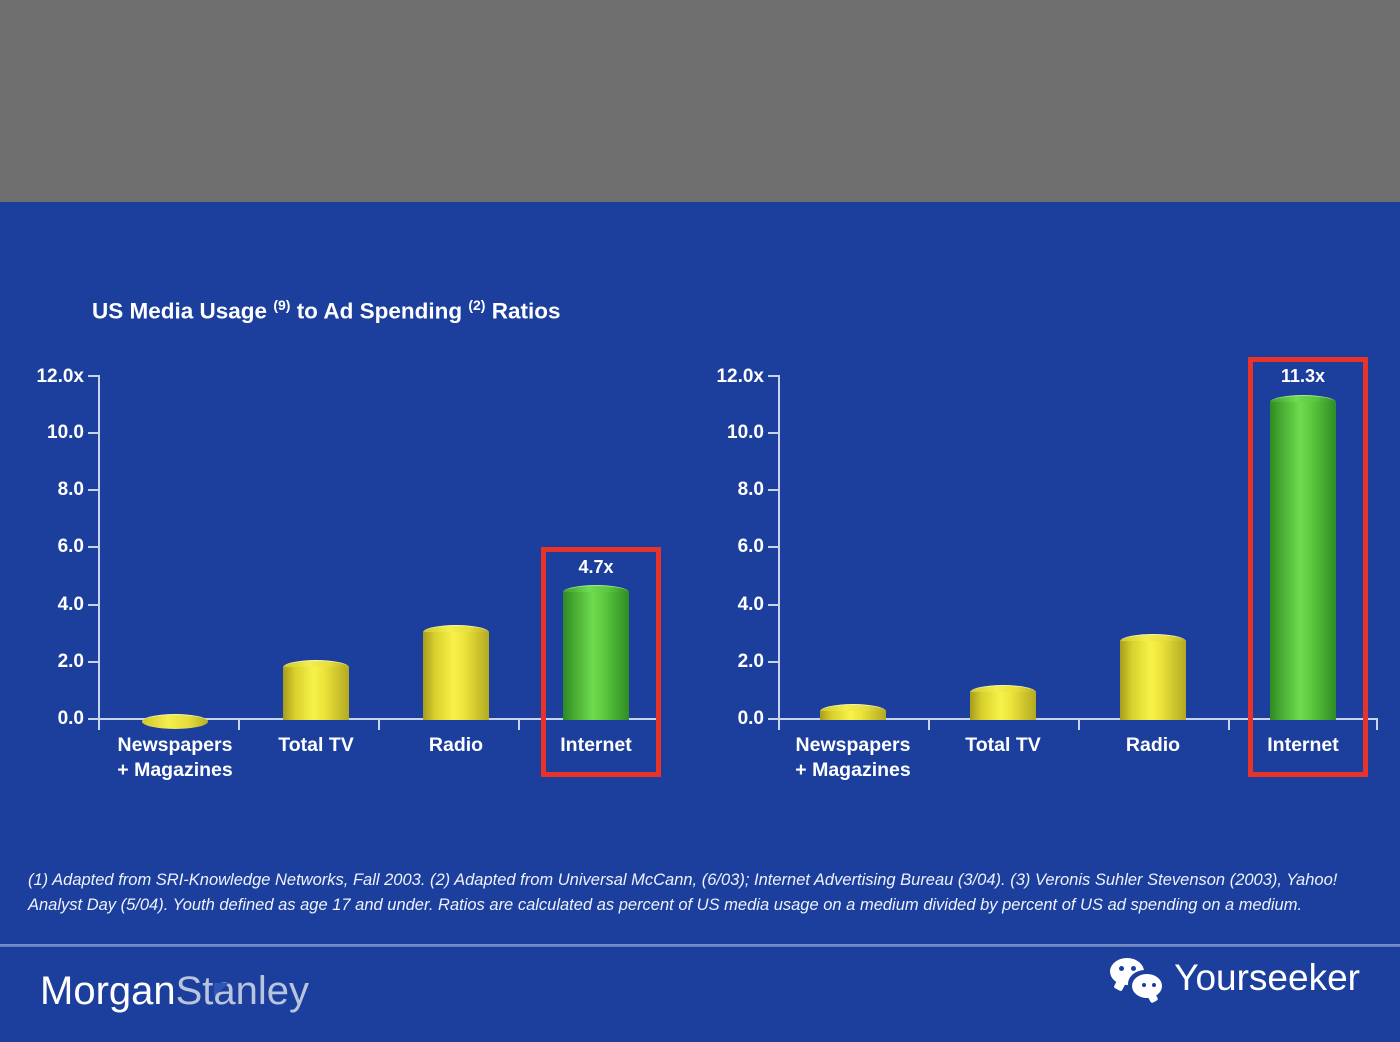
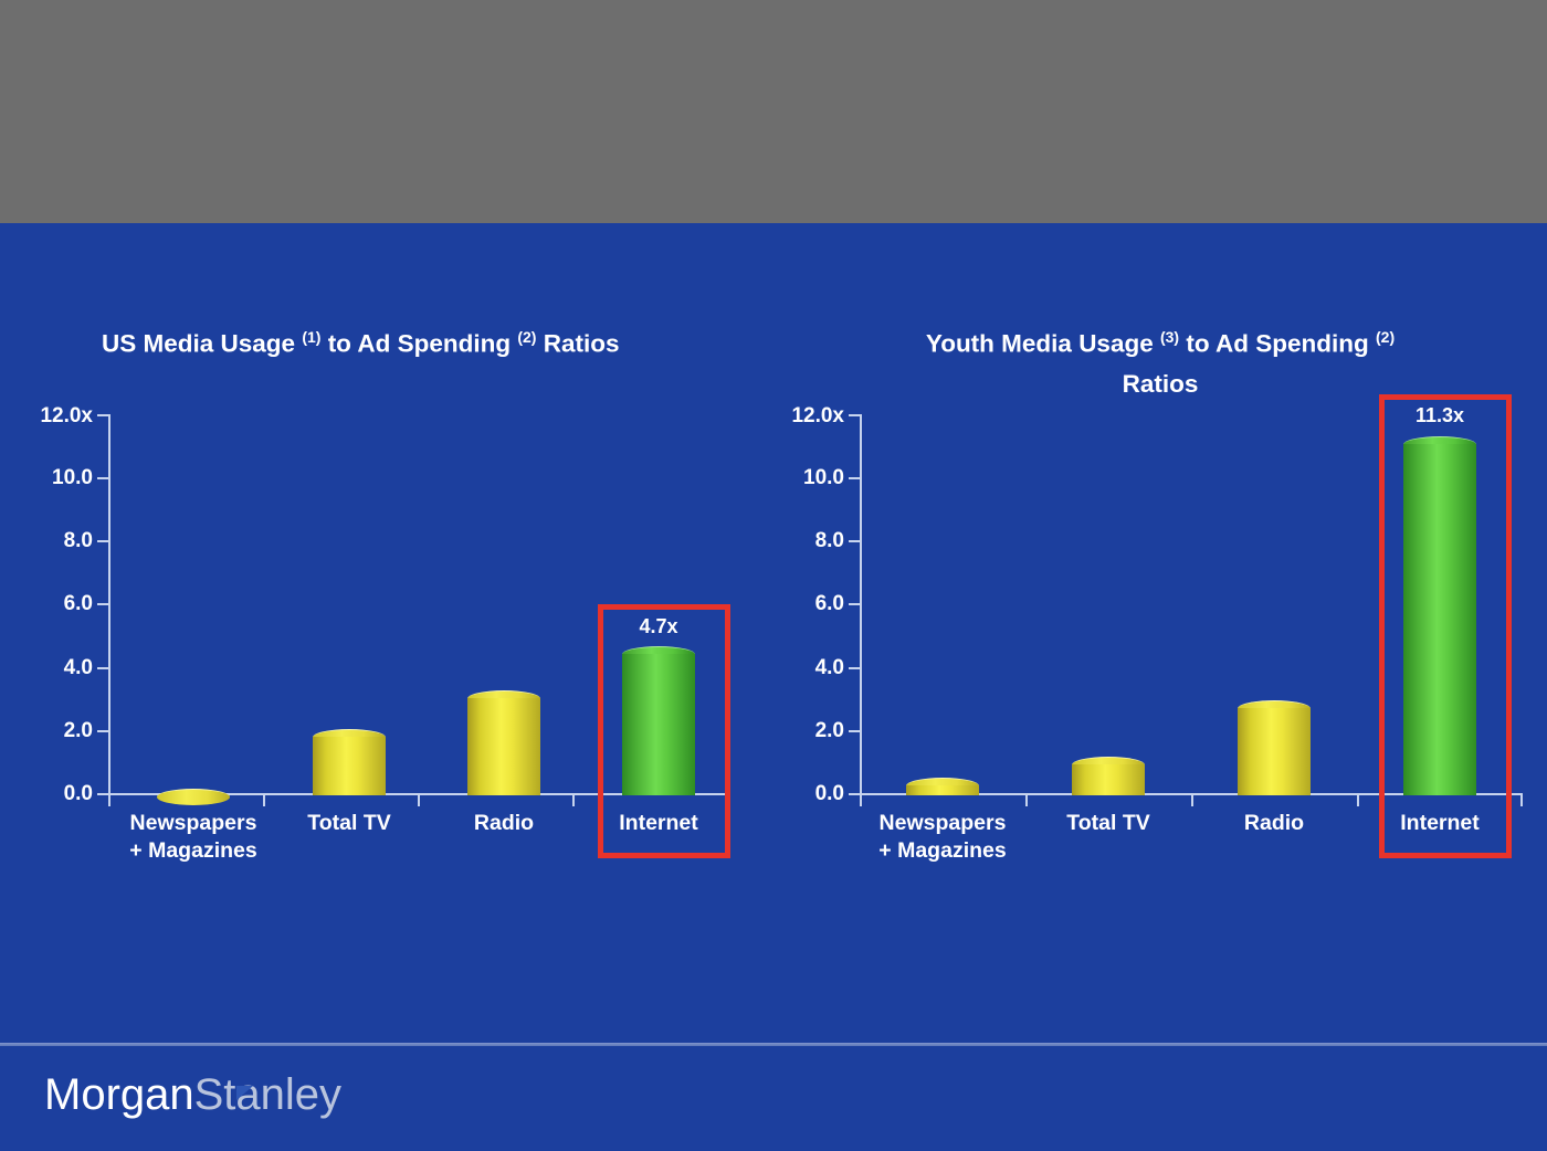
- US Media Usage (9) to Ad Spending (2) Ratios
+ US Media Usage (1) to Ad Spending (2) Ratios
  0.0
  2.0
  4.0
  6.0
  8.0
  10.0
  12.0x
  4.7x
  Newspapers
  + Magazines
  Total TV
  Radio
  Internet
+ Youth Media Usage (3) to Ad Spending (2)
+ Ratios
  0.0
  2.0
  4.0
  6.0
  8.0
  10.0
  12.0x
  11.3x
  Newspapers
  + Magazines
  Total TV
  Radio
  Internet
- (1) Adapted from SRI-Knowledge Networks, Fall 2003. (2) Adapted from Universal McCann, (6/03); Internet Advertising Bureau (3/04). (3) Veronis Suhler Stevenson (2003), Yahoo! Analyst Day (5/04). Youth defined as age 17 and under. Ratios are calculated as percent of US media usage on a medium divided by percent of US ad spending on a medium.
  MorganStanley
- Yourseeker
